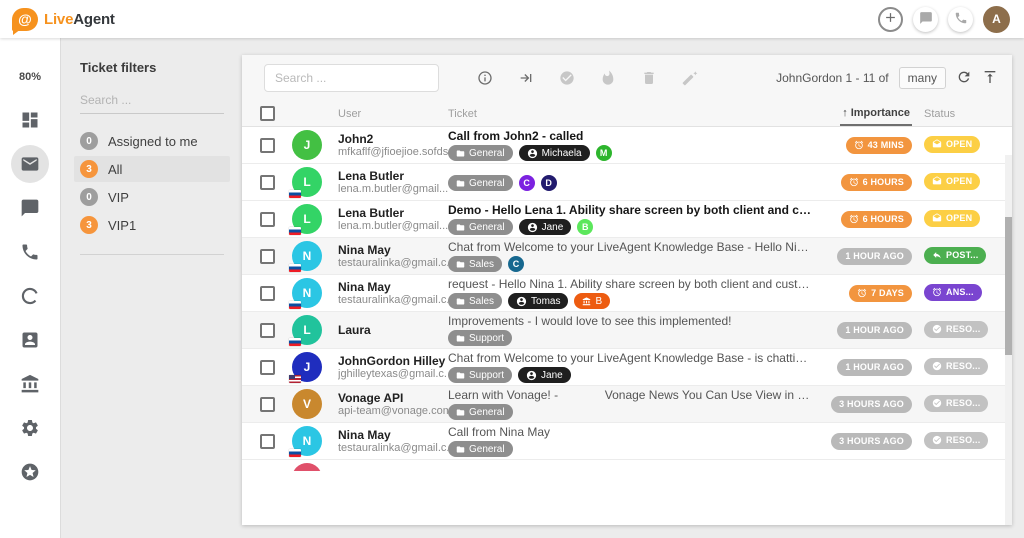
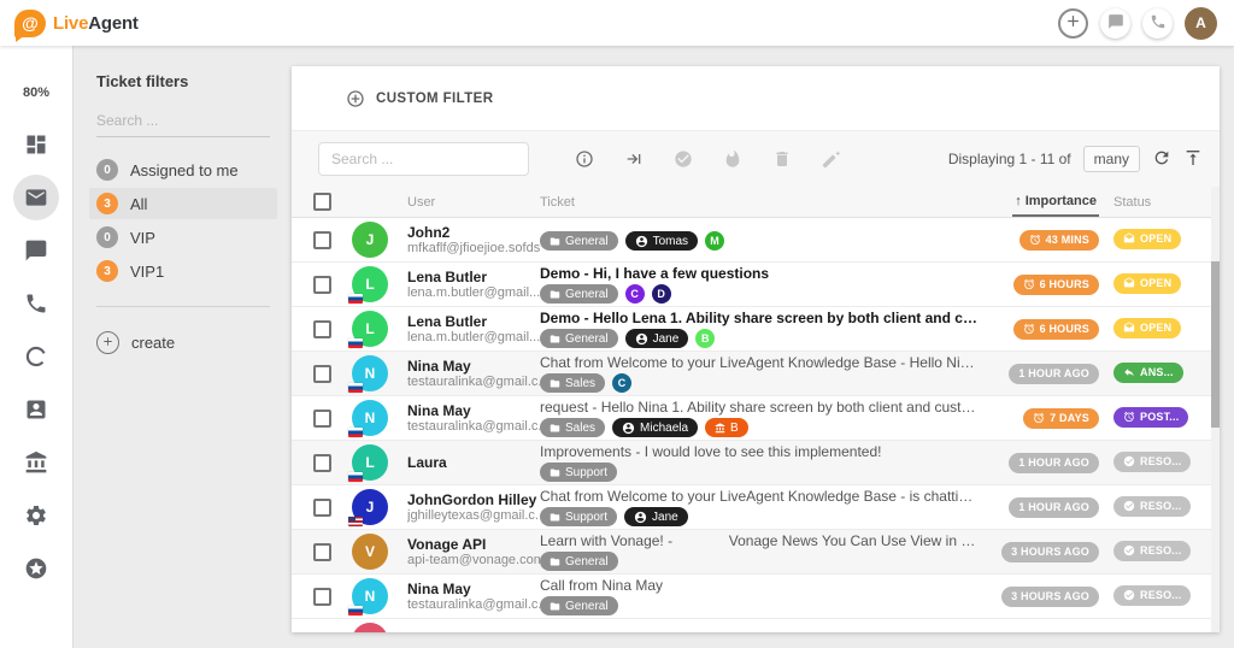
  @
  LiveAgent
  A
  80%
  Ticket filters
  Search ...
  0
  Assigned to me
  3
  All
  0
  VIP
  3
  VIP1
+ create
+ CUSTOM FILTER
  Search ...
- JohnGordon 1 - 11 of
+ Displaying 1 - 11 of
  many
  User
  Ticket
  ↑
  Importance
  Status
  J
  John2
  mfkaflf@jfioejioe.sofds
- Call from John2 - called
  General
- Michaela
+ Tomas
  M
  43 MINS
  OPEN
  L
  Lena Butler
  lena.m.butler@gmail...
+ Demo - Hi, I have a few questions
  General
  C
  D
  6 HOURS
  OPEN
  L
  Lena Butler
  lena.m.butler@gmail...
  General
  Jane
  B
  6 HOURS
  OPEN
  N
  Nina May
  testauralinka@gmail.c
  Sales
  C
  1 HOUR AGO
- POST...
+ ANS...
  N
  Nina May
  testauralinka@gmail.c
  Sales
- Tomas
+ Michaela
  B
  7 DAYS
- ANS...
+ POST...
  L
  Laura
  Improvements - I would love to see this implemented!
  Support
  1 HOUR AGO
  RESO...
  J
  JohnGordon Hilley
  jghilleytexas@gmail.c.
  Chat from Welcome to your LiveAgent Knowledge Base - is chatting
  Support
  Jane
  1 HOUR AGO
  RESO...
  V
  Vonage API
  api-team@vonage.co
  General
  3 HOURS AGO
  RESO...
  N
  Nina May
  testauralinka@gmail.c
  Call from Nina May
  General
  3 HOURS AGO
  RESO...
